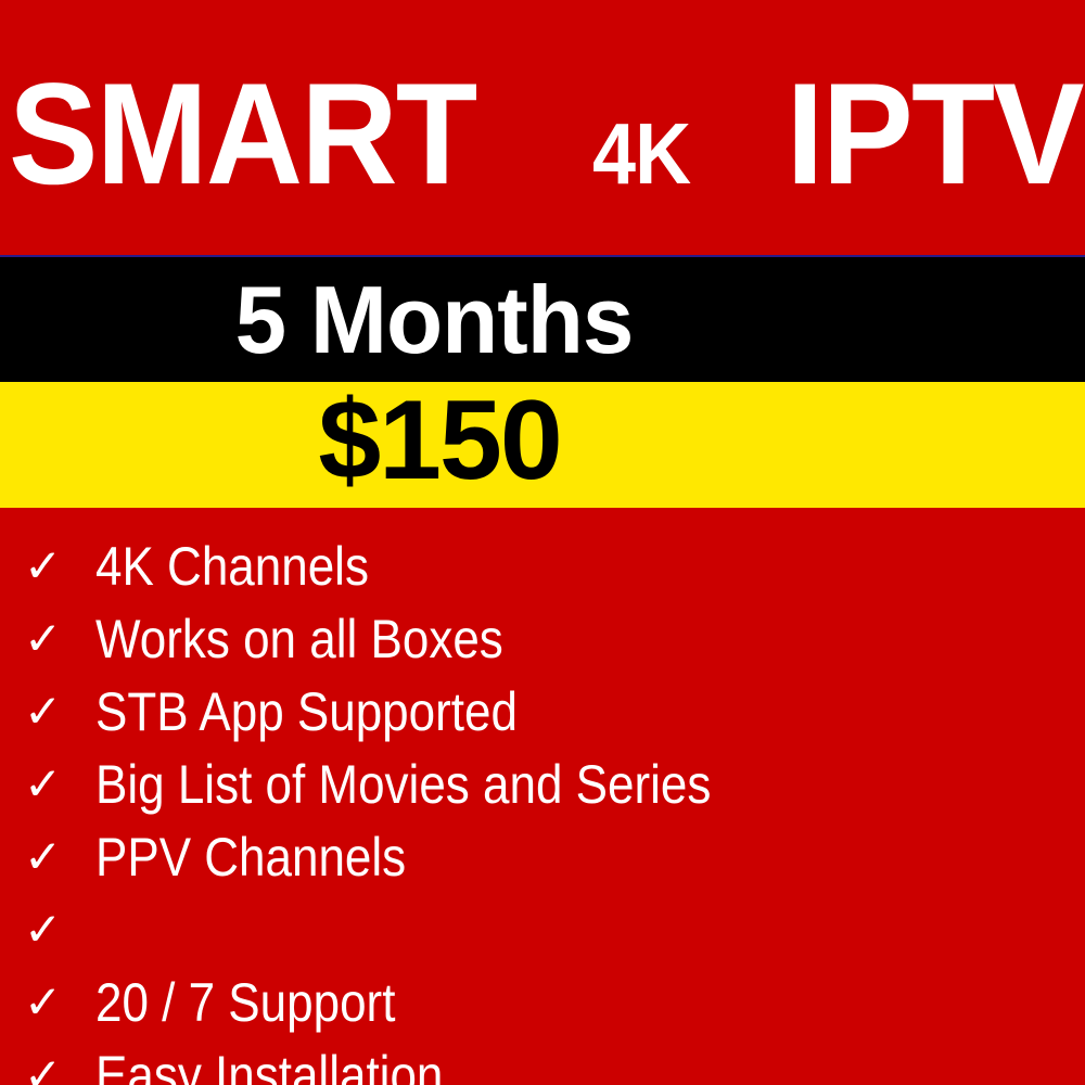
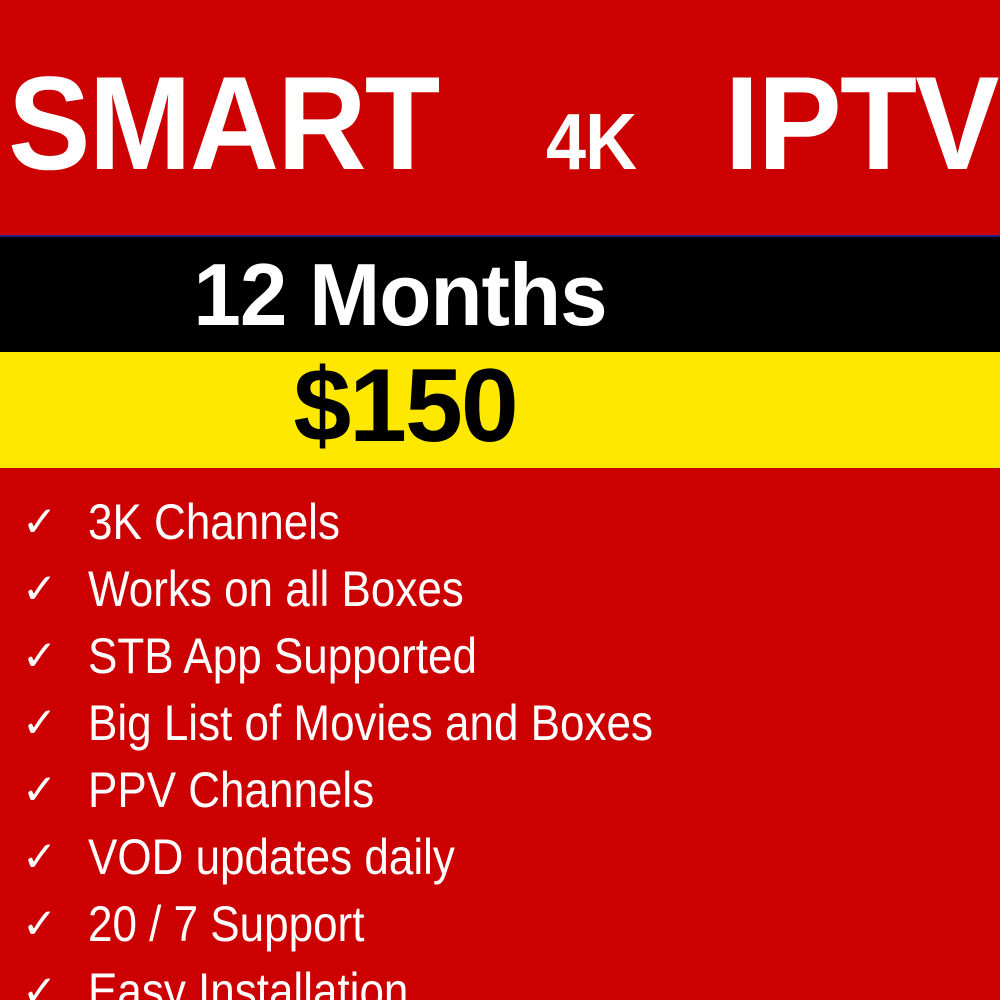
  SMART
  4K
  IPTV
- 5 Months
+ 12 Months
  $150
  ✓
- 4K Channels
+ 3K Channels
  ✓
  Works on all Boxes
  ✓
  STB App Supported
  ✓
- Big List of Movies and Series
+ Big List of Movies and Boxes
  ✓
  PPV Channels
  ✓
+ VOD updates daily
  ✓
  20 / 7 Support
  ✓
  Easy Installation
